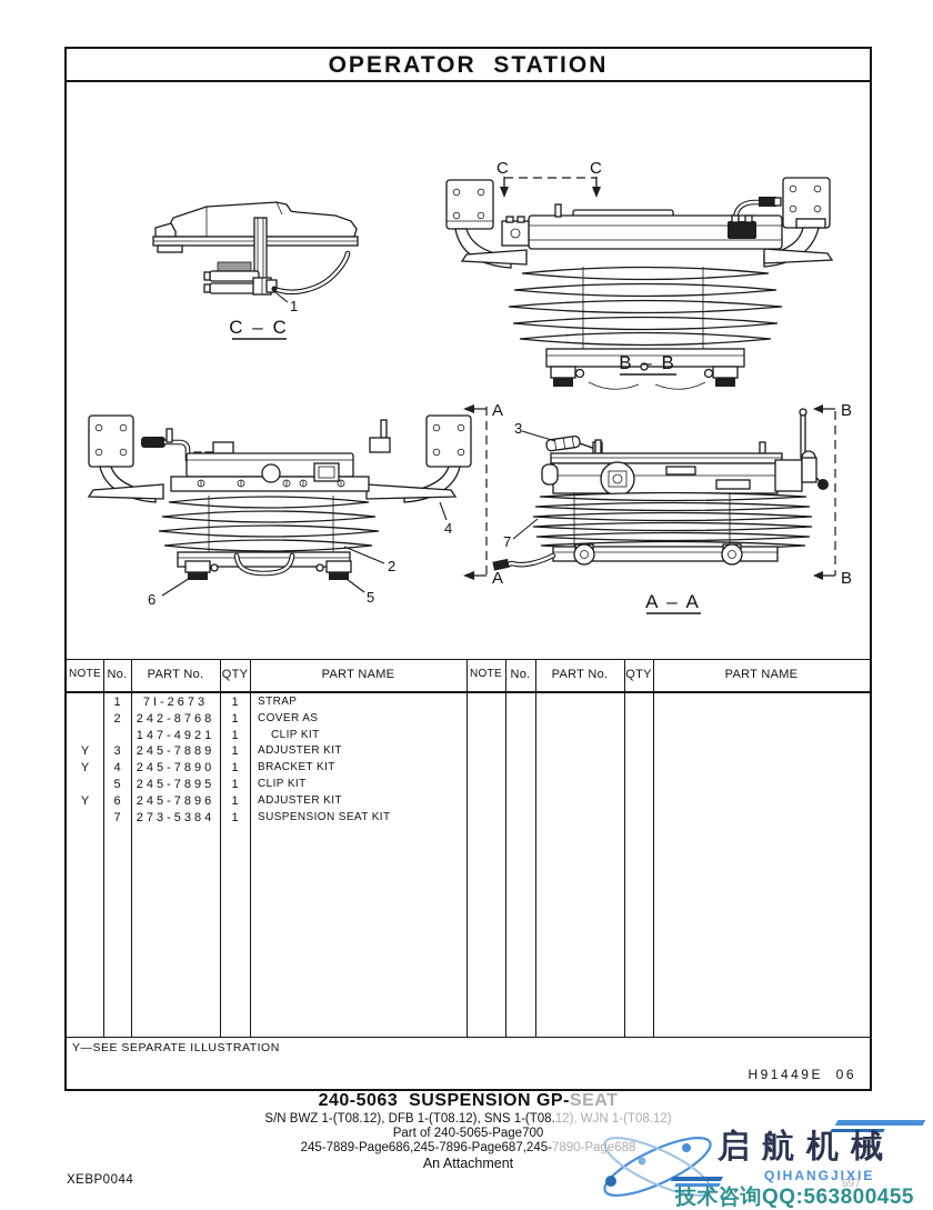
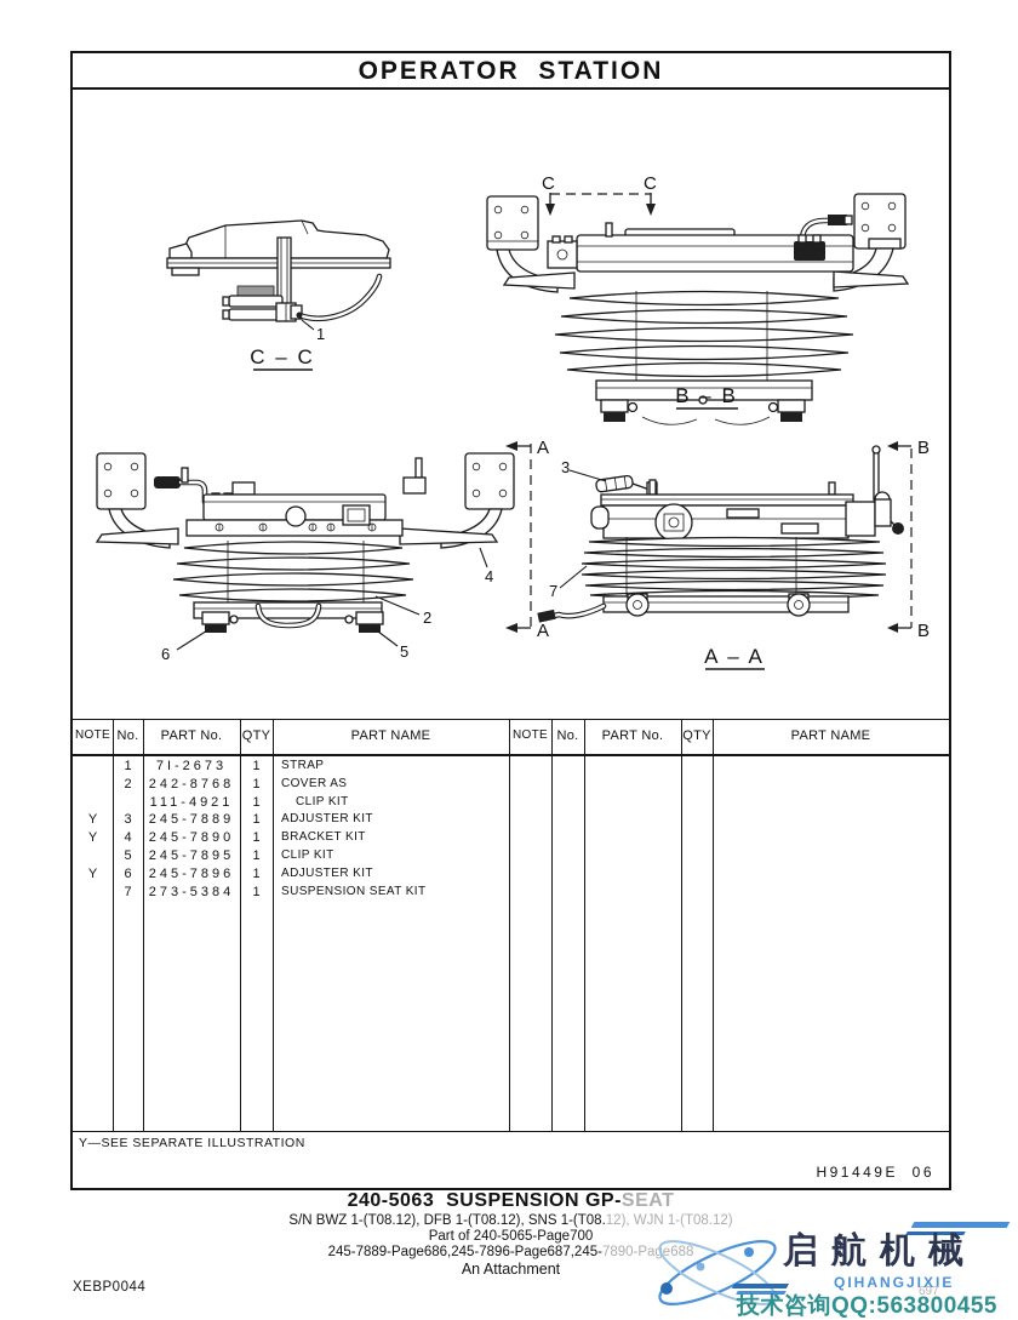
  OPERATOR STATION
  1
  C – C
  C
  C
  B – B
  4
  2
  5
  6
  A
  A
  3
  7
  B
  B
  A – A
  NOTE
  No.
  PART No.
  QTY
  PART NAME
  NOTE
  No.
  PART No.
  QTY
  PART NAME
  1
  7I-2673
  1
  STRAP
  2
  242-8768
  1
  COVER AS
- 147-4921
+ 111-4921
  1
  CLIP KIT
  Y
  3
  245-7889
  1
  ADJUSTER KIT
  Y
  4
  245-7890
  1
  BRACKET KIT
  5
  245-7895
  1
  CLIP KIT
  Y
  6
  245-7896
  1
  ADJUSTER KIT
  7
  273-5384
  1
  SUSPENSION SEAT KIT
  Y—SEE SEPARATE ILLUSTRATION
  H91449E 06
  240-5063 SUSPENSION GP-SEAT
  S/N BWZ 1-(T08.12), DFB 1-(T08.12), SNS 1-(T08.12), WJN 1-(T08.12)
  Part of 240-5065-Page700
  245-7889-Page686,245-7896-Page687,245-7890-Page688
  An Attachment
  XEBP0044
  启航机械
  QIHANGJIXIE
  697
  技术咨询QQ:563800455
